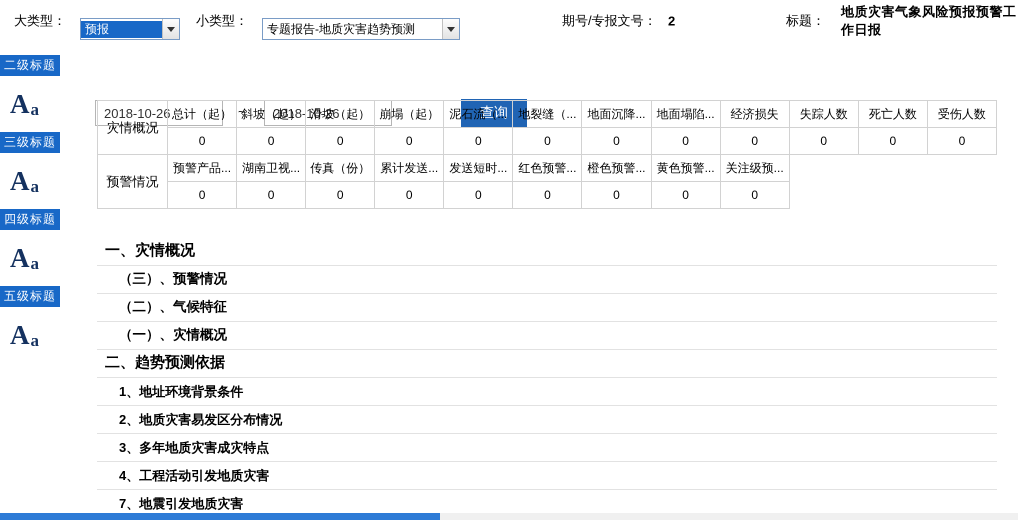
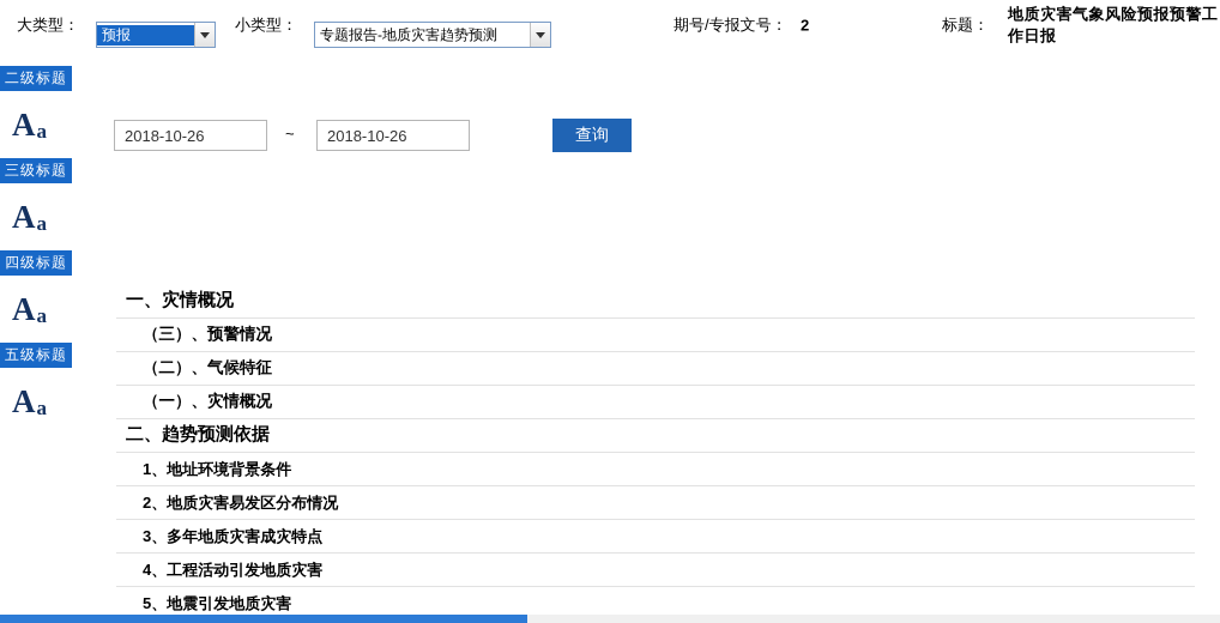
  大类型：
  预报
  小类型：
  专题报告-地质灾害趋势预测
  期号/专报文号：
  2
  标题：
  地质灾害气象风险预报预警工作日报
  2018-10-26
  ~
  2018-10-26
  查询
  二级标题
  A
  a
  三级标题
  A
  a
  四级标题
  A
  a
  五级标题
  A
  a
- 灾情概况	总计（起）	斜坡（起）	滑坡（起）	崩塌（起）	泥石流（...	地裂缝（...	地面沉降...	地面塌陷...	经济损失	失踪人数	死亡人数	受伤人数
- 0	0	0	0	0	0	0	0	0	0	0	0
- 预警情况	预警产品...	湖南卫视...	传真（份）	累计发送...	发送短时...	红色预警...	橙色预警...	黄色预警...	关注级预...
- 0	0	0	0	0	0	0	0	0
  一、灾情概况
  （三）、预警情况
  （二）、气候特征
  （一）、灾情概况
  二、趋势预测依据
  1、地址环境背景条件
  2、地质灾害易发区分布情况
  3、多年地质灾害成灾特点
  4、工程活动引发地质灾害
- 7、地震引发地质灾害
+ 5、地震引发地质灾害
